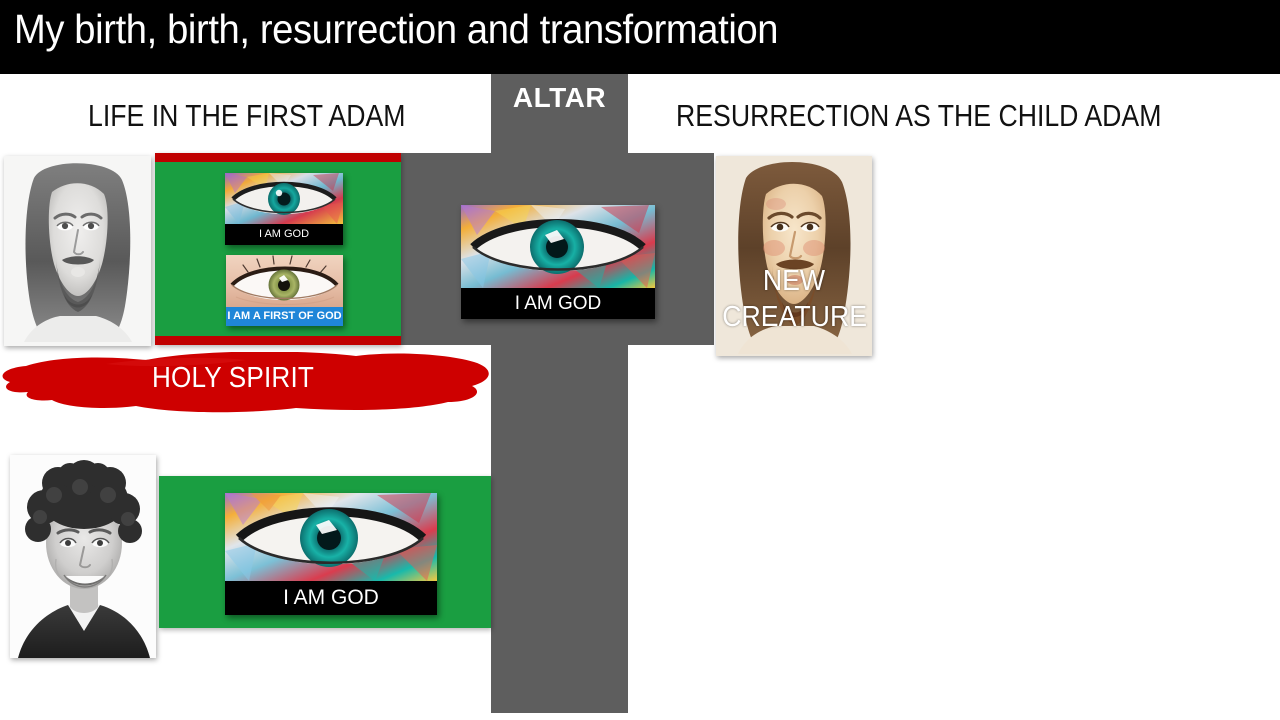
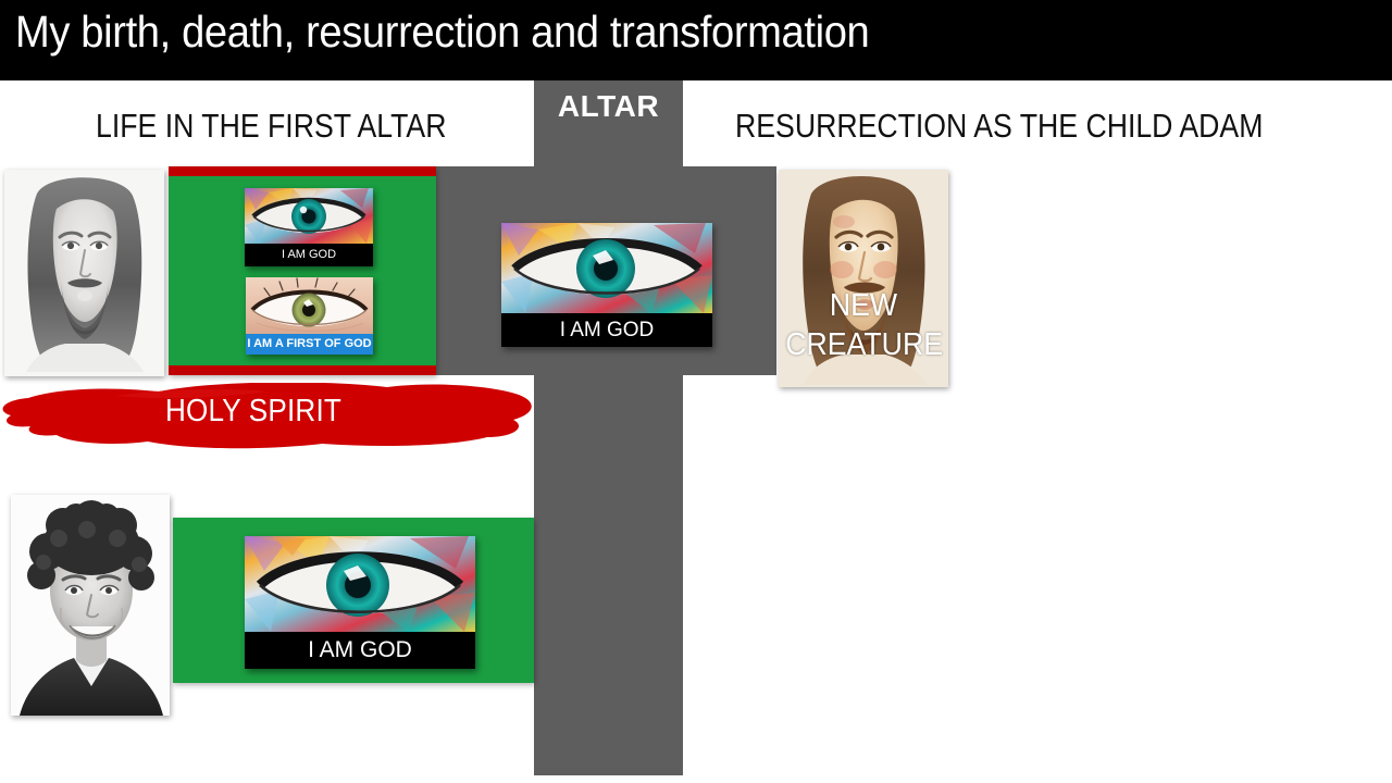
- My birth, birth, resurrection and transformation
+ My birth, death, resurrection and transformation
- LIFE IN THE FIRST ADAM
+ LIFE IN THE FIRST ALTAR
  RESURRECTION AS THE CHILD ADAM
  ALTAR
  I AM GOD
  I AM A FIRST OF GOD
  I AM GOD
  NEW
  CREATURE
  HOLY SPIRIT
  I AM GOD
